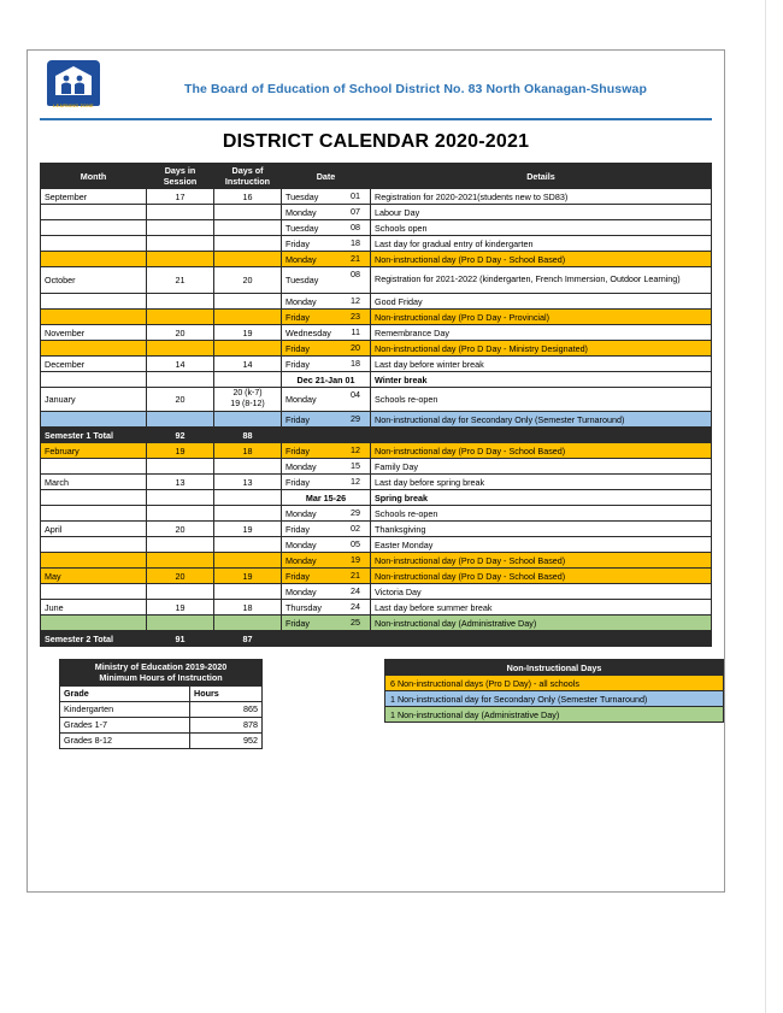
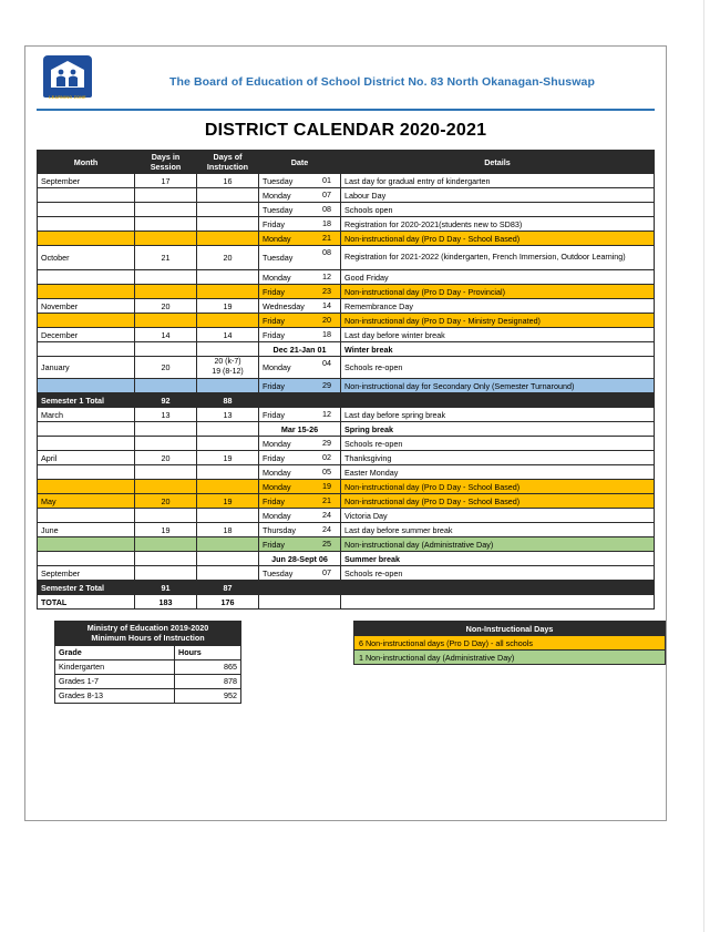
  The Board of Education of School District No. 83 North Okanagan-Shuswap
  DISTRICT CALENDAR 2020-2021
  Month	Days in Session	Days of Instruction	Date	Details
- September	17	16	Tuesday 01	Registration for 2020-2021(students new to SD83)
+ September	17	16	Tuesday 01	Last day for gradual entry of kindergarten
  			Monday 07	Labour Day
  			Tuesday 08	Schools open
- 			Friday 18	Last day for gradual entry of kindergarten
+ 			Friday 18	Registration for 2020-2021(students new to SD83)
  			Monday 21	Non-instructional day (Pro D Day - School Based)
  October	21	20	Tuesday08	Registration for 2021-2022 (kindergarten, French Immersion, Outdoor Learning)
  			Monday 12	Good Friday
  			Friday 23	Non-instructional day (Pro D Day - Provincial)
- November	20	19	Wednesday 11	Remembrance Day
+ November	20	19	Wednesday 14	Remembrance Day
  			Friday 20	Non-instructional day (Pro D Day - Ministry Designated)
  December	14	14	Friday 18	Last day before winter break
  			Dec 21-Jan 01	Winter break
  			Friday 29	Non-instructional day for Secondary Only (Semester Turnaround)
  Semester 1 Total	92	88
- February	19	18	Friday 12	Non-instructional day (Pro D Day - School Based)
- 			Monday 15	Family Day
  March	13	13	Friday 12	Last day before spring break
  			Mar 15-26	Spring break
  			Monday 29	Schools re-open
  April	20	19	Friday 02	Thanksgiving
  			Monday 05	Easter Monday
  			Monday 19	Non-instructional day (Pro D Day - School Based)
  May	20	19	Friday 21	Non-instructional day (Pro D Day - School Based)
  			Monday 24	Victoria Day
  June	19	18	Thursday 24	Last day before summer break
  			Friday 25	Non-instructional day (Administrative Day)
+ 			Jun 28-Sept 06	Summer break
+ September			Tuesday 07	Schools re-open
  Semester 2 Total	91	87
+ TOTAL	183	176
  Ministry of Education 2019-2020 Minimum Hours of Instruction
  Grade	Hours
  Kindergarten	865
  Grades 1-7	878
- Grades 8-12	952
+ Grades 8-13	952
  Non-Instructional Days
  6 Non-instructional days (Pro D Day) - all schools
- 1 Non-instructional day for Secondary Only (Semester Turnaround)
  1 Non-instructional day (Administrative Day)
